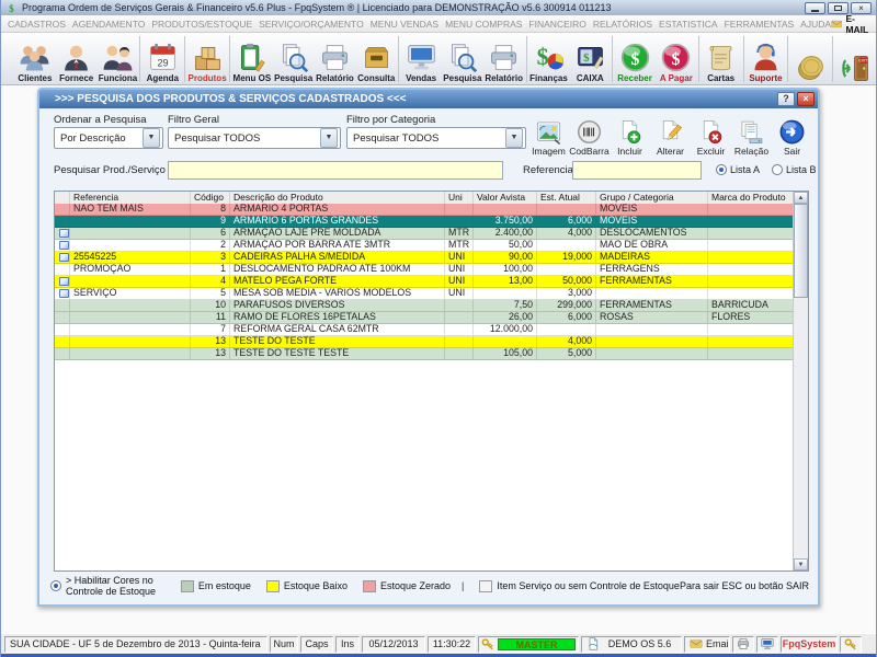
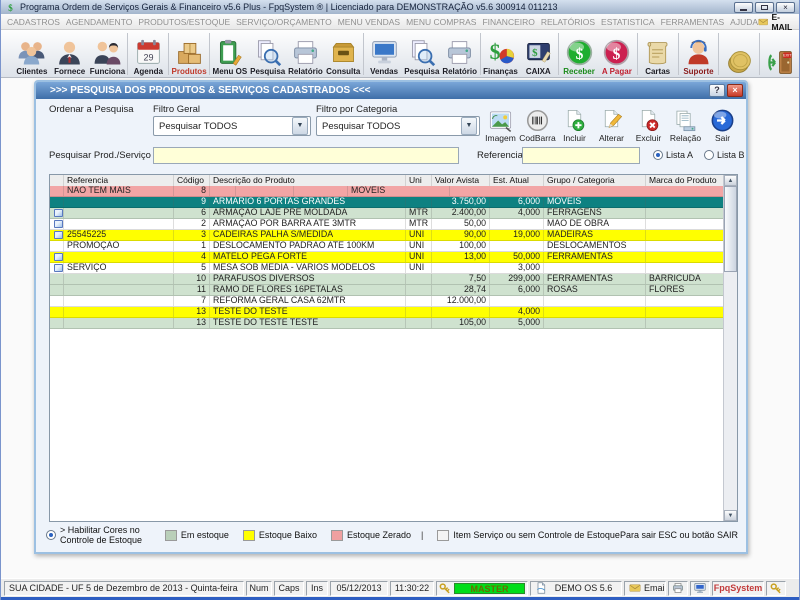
  $
  Programa Ordem de Serviços Gerais & Financeiro v5.6 Plus - FpqSystem ® | Licenciado para DEMONSTRAÇÃO v5.6 300914 011213
  ×
  CADASTROS
  AGENDAMENTO
  PRODUTOS/ESTOQUE
  SERVIÇO/ORÇAMENTO
  MENU VENDAS
  MENU COMPRAS
  FINANCEIRO
  RELATÓRIOS
  ESTATISTICA
  FERRAMENTAS
  AJUDA
  E-MAIL
  Clientes
  Fornece
  Funciona
  29
  Agenda
  Produtos
  Menu OS
  Pesquisa
  Relatório
  Consulta
  Vendas
  Pesquisa
  Relatório
  $
  Finanças
  $
  CAIXA
  $
  Receber
  $
  A Pagar
  Cartas
  Suporte
  >>> PESQUISA DOS PRODUTOS & SERVIÇOS CADASTRADOS <<<
  ?
  ×
  Ordenar a Pesquisa
- Por Descrição
  Filtro Geral
  Pesquisar TODOS
  Filtro por Categoria
  Pesquisar TODOS
  Imagem
  CodBarra
  Incluir
  Alterar
  Excluir
  Relação
  Sair
  Pesquisar Prod./Serviço
  Referencia
  Lista A
  Lista B
  Referencia
  Código
  Descrição do Produto
  Uni
  Valor Avista
  Est. Atual
  Grupo / Categoria
  Marca do Produto
  NAO TEM MAIS
  8
- ARMARIO 4 PORTAS
  MOVEIS
  9
  ARMARIO 6 PORTAS GRANDES
  3.750,00
  6,000
  MOVEIS
  6
  ARMAÇÃO LAJE PRE MOLDADA
  MTR
  2.400,00
  4,000
- DESLOCAMENTOS
+ FERRAGENS
  2
  ARMAÇÃO POR BARRA ATE 3MTR
  MTR
  50,00
  MÃO DE OBRA
  25545225
  3
  CADEIRAS PALHA S/MEDIDA
  UNI
  90,00
  19,000
  MADEIRAS
  PROMOÇÃO
  1
  DESLOCAMENTO PADRAO ATE 100KM
  UNI
  100,00
- FERRAGENS
+ DESLOCAMENTOS
  4
  MATELO PEGA FORTE
  UNI
  13,00
  50,000
  FERRAMENTAS
  SERVIÇO
  5
  MESA SOB MEDIA - VARIOS MODELOS
  UNI
  3,000
  10
  PARAFUSOS DIVERSOS
  7,50
  299,000
  FERRAMENTAS
  BARRICUDA
  11
  RAMO DE FLORES 16PETALAS
- 26,00
+ 28,74
  6,000
  ROSAS
  FLORES
  7
  REFORMA GERAL CASA 62MTR
  12.000,00
  13
  TESTE DO TESTE
  4,000
  13
  TESTE DO TESTE TESTE
  105,00
  5,000
  > Habilitar Cores no Controle de Estoque
  Em estoque
  Estoque Baixo
  Estoque Zerado
  |
  Item Serviço ou sem Controle de Estoque
  Para sair ESC ou botão SAIR
  SUA CIDADE - UF 5 de Dezembro de 2013 - Quinta-feira
  Num
  Caps
  Ins
  05/12/2013
  11:30:22
  MASTER
  DEMO OS 5.6
  Emai
  FpqSystem
